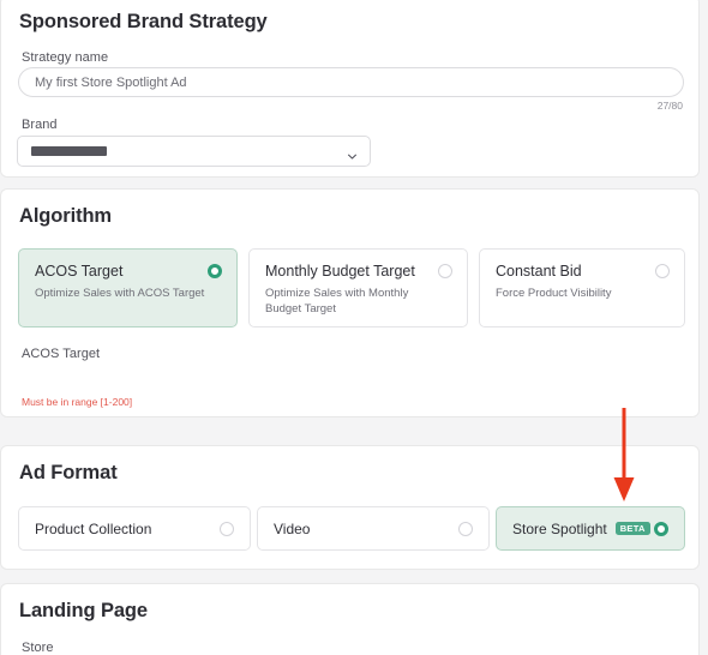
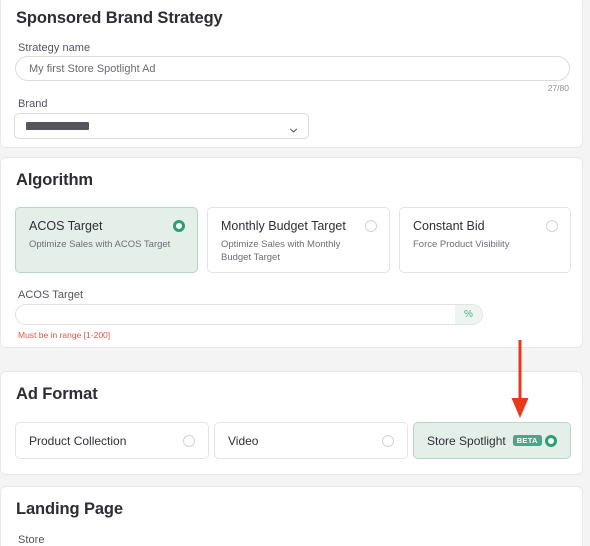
  Sponsored Brand Strategy
  Strategy name
  My first Store Spotlight Ad
  27/80
  Brand
  Algorithm
  ACOS Target
  Optimize Sales with ACOS Target
  Monthly Budget Target
  Optimize Sales with Monthly Budget Target
  Constant Bid
  Force Product Visibility
  ACOS Target
+ %
  Must be in range [1-200]
  Ad Format
  Product Collection
  Video
  Store Spotlight
  BETA
  Landing Page
  Store
